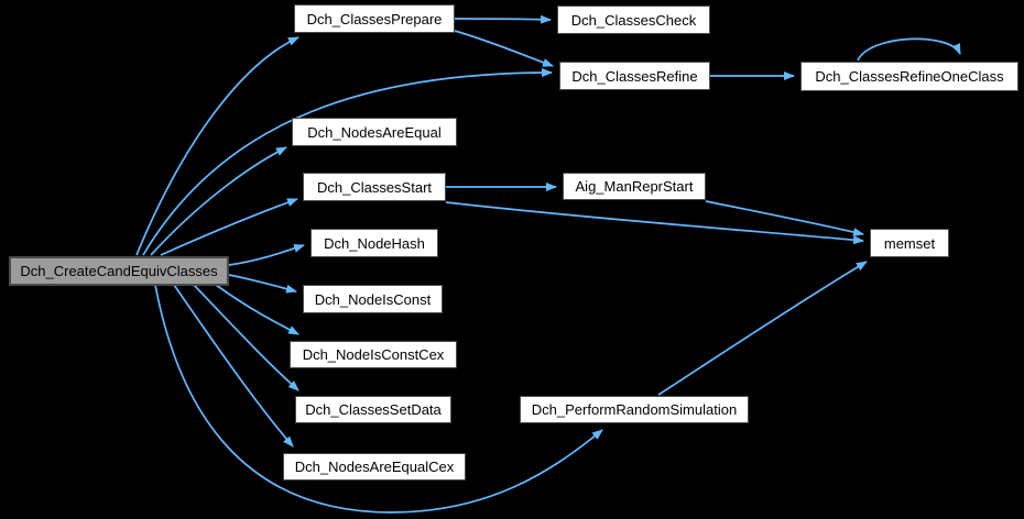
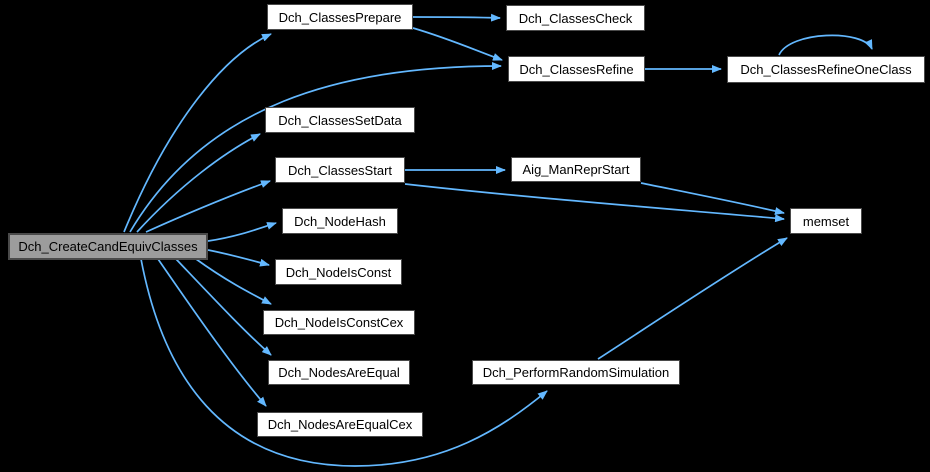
  Dch_CreateCandEquivClasses
  Dch_ClassesPrepare
  Dch_ClassesCheck
  Dch_ClassesRefine
  Dch_ClassesRefineOneClass
- Dch_NodesAreEqual
+ Dch_ClassesSetData
  Dch_ClassesStart
  Aig_ManReprStart
  Dch_NodeHash
  memset
  Dch_NodeIsConst
  Dch_NodeIsConstCex
- Dch_ClassesSetData
+ Dch_NodesAreEqual
  Dch_NodesAreEqualCex
  Dch_PerformRandomSimulation
